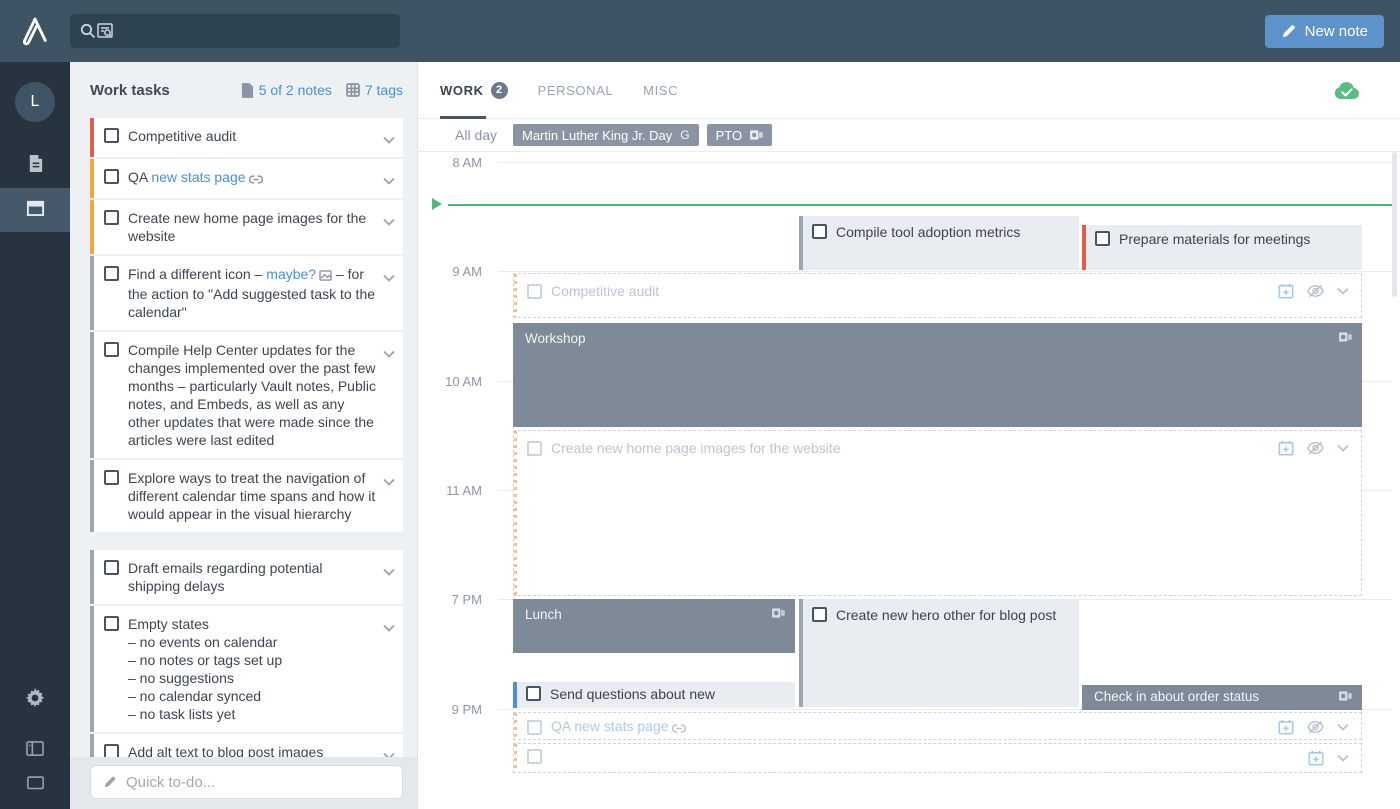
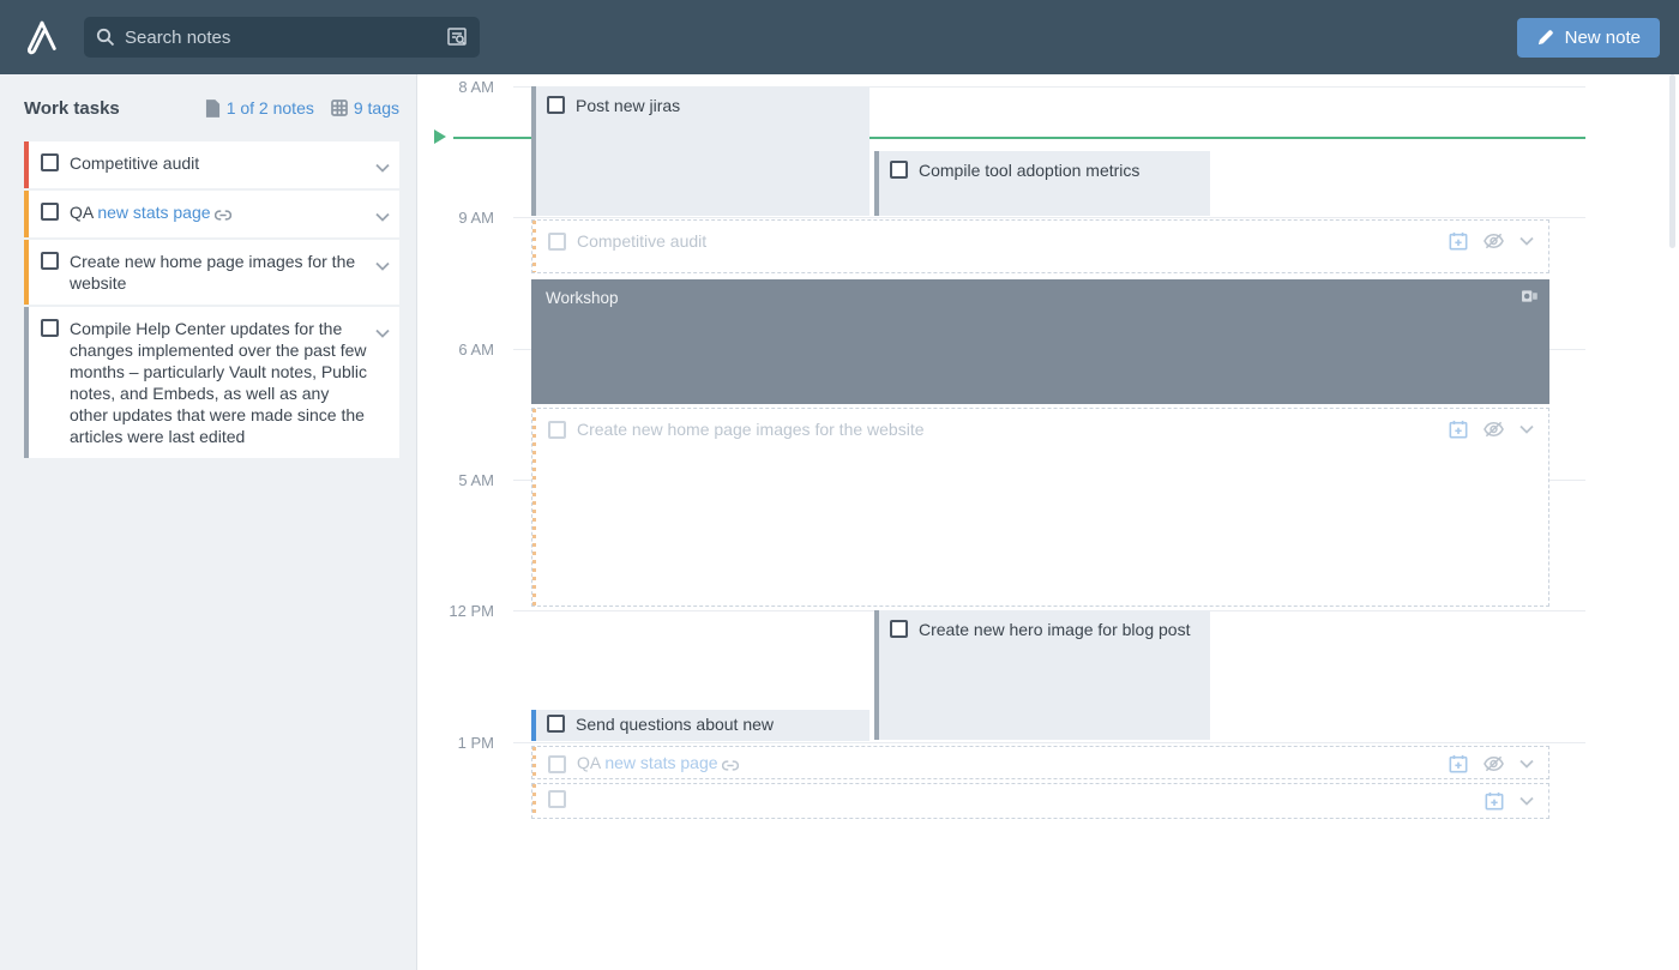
+ Search notes
  New note
- L
  Work tasks
- 5 of 2 notes
+ 1 of 2 notes
- 7 tags
+ 9 tags
  Competitive audit
  QA new stats page
  Create new home page images for the website
- Find a different icon – maybe? – for the action to "Add suggested task to the calendar"
  Compile Help Center updates for the changes implemented over the past few months – particularly Vault notes, Public notes, and Embeds, as well as any other updates that were made since the articles were last edited
- Explore ways to treat the navigation of different calendar time spans and how it would appear in the visual hierarchy
- Draft emails regarding potential shipping delays
- Empty states
- – no events on calendar
- – no notes or tags set up
- – no suggestions
- – no calendar synced
- – no task lists yet
- Add alt text to blog post images
- Quick to-do...
- WORK
- 2
- PERSONAL
- MISC
- All day
- Martin Luther King Jr. Day
- G
- PTO
  8 AM
  9 AM
- 10 AM
+ 6 AM
- 11 AM
+ 5 AM
- 7 PM
+ 12 PM
- 9 PM
+ 1 PM
+ Post new jiras
  Compile tool adoption metrics
- Prepare materials for meetings
  Competitive audit
  Workshop
  Create new home page images for the website
- Lunch
- Create new hero other for blog post
+ Create new hero image for blog post
  Send questions about new
- Check in about order status
  QA new stats page
